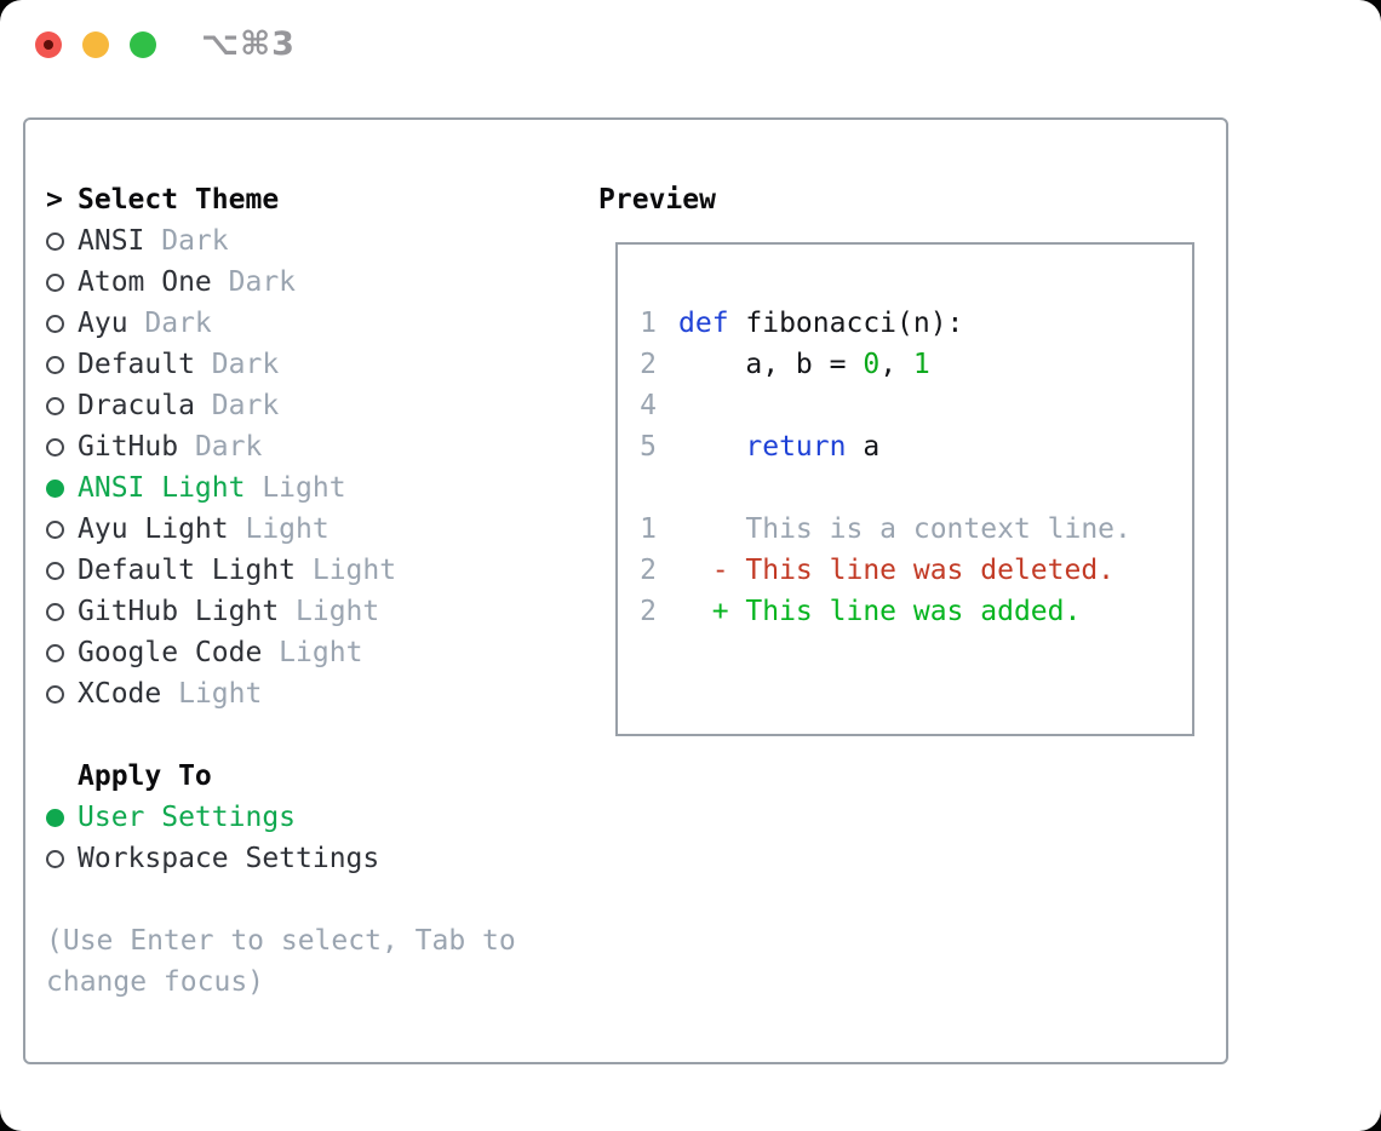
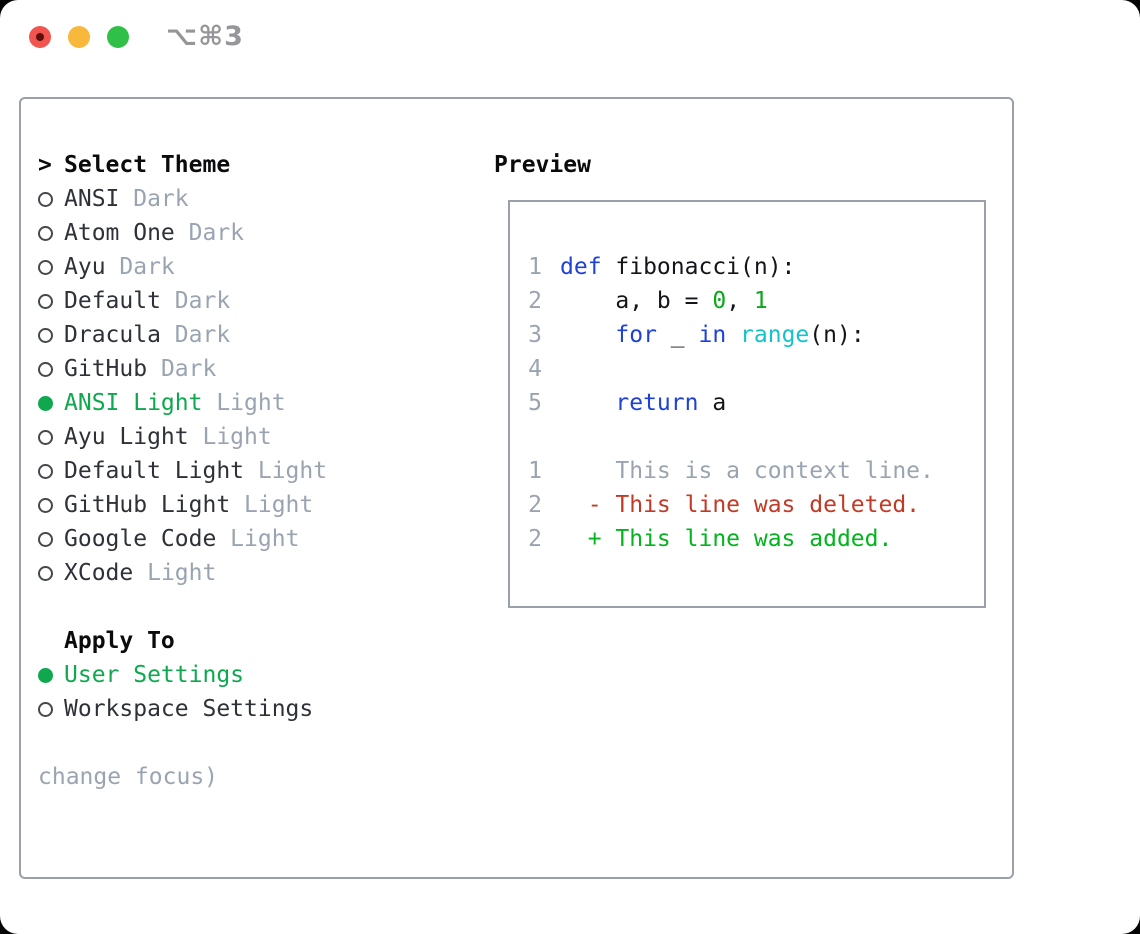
  ⌥⌘3
  >
  Select Theme
  ANSI
  Dark
  Atom One
  Dark
  Ayu
  Dark
  Default
  Dark
  Dracula
  Dark
  GitHub
  Dark
  ANSI Light
  Light
  Ayu Light
  Light
  Default Light
  Light
  GitHub Light
  Light
  Google Code
  Light
  XCode
  Light
  Apply To
  User Settings
  Workspace Settings
- (Use Enter to select, Tab to
  change focus)
  Preview
  1
  def
  fibonacci(n):
  2
  a, b =
  0
  ,
  1
+ 3
+ for
+ _
+ in
+ range
+ (n):
  4
  5
  return
  a
  1
  This is a context line.
  2
  - This line was deleted.
  2
  + This line was added.
